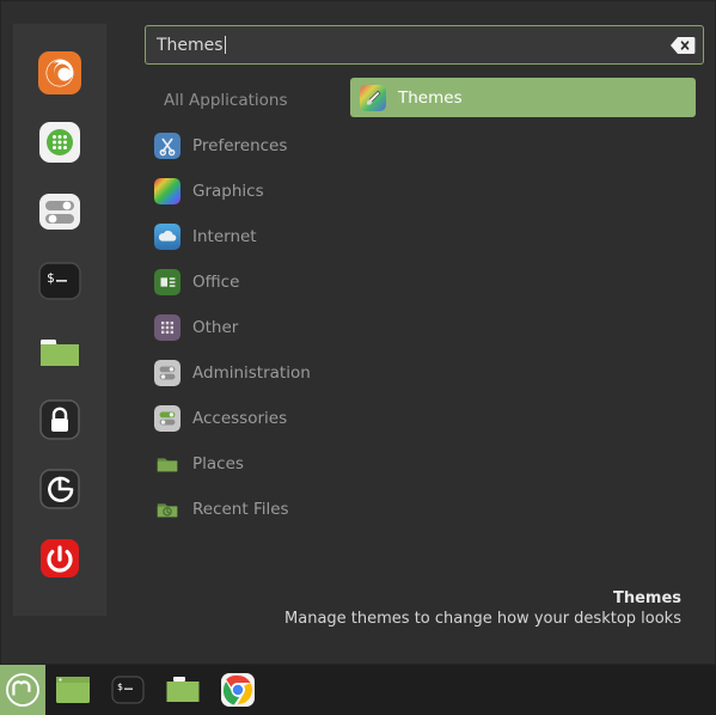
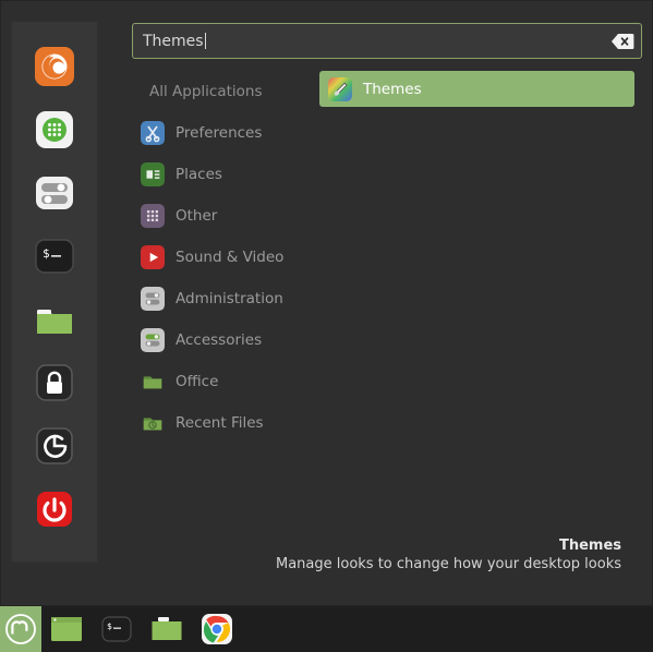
  $
  Themes
  All Applications
  Preferences
- Graphics
- Internet
- Office
+ Places
  Other
+ Sound & Video
  Administration
  Accessories
- Places
+ Office
  Recent Files
  Themes
  Themes
- Manage themes to change how your desktop looks
+ Manage looks to change how your desktop looks
  $
